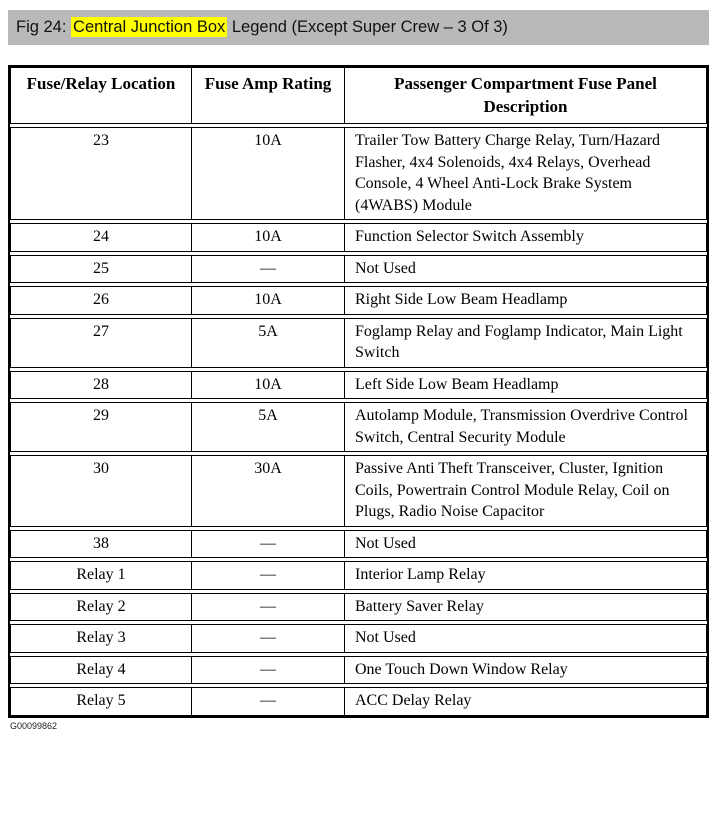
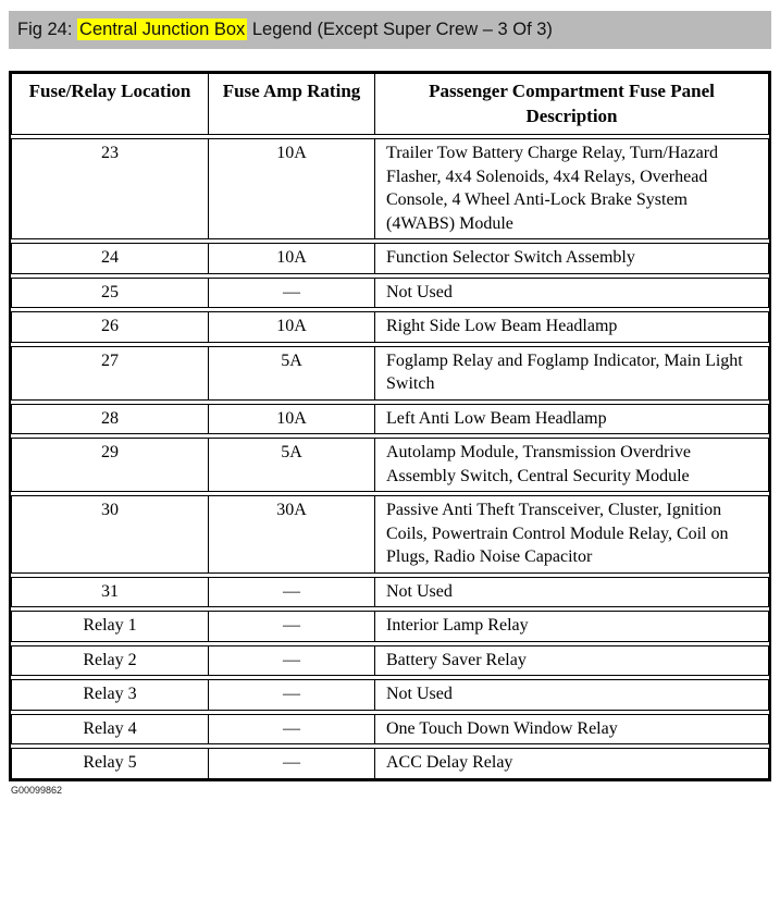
  Fig 24: Central Junction Box Legend (Except Super Crew – 3 Of 3)
  Fuse/Relay Location
  Fuse Amp Rating
  Passenger Compartment Fuse Panel Description
  23
  10A
  Trailer Tow Battery Charge Relay, Turn/Hazard Flasher, 4x4 Solenoids, 4x4 Relays, Overhead Console, 4 Wheel Anti-Lock Brake System (4WABS) Module
  24
  10A
  Function Selector Switch Assembly
  25
  —
  Not Used
  26
  10A
  Right Side Low Beam Headlamp
  27
  5A
  Foglamp Relay and Foglamp Indicator, Main Light Switch
  28
  10A
- Left Side Low Beam Headlamp
+ Left Anti Low Beam Headlamp
  29
  5A
- Autolamp Module, Transmission Overdrive Control Switch, Central Security Module
+ Autolamp Module, Transmission Overdrive Assembly Switch, Central Security Module
  30
  30A
  Passive Anti Theft Transceiver, Cluster, Ignition Coils, Powertrain Control Module Relay, Coil on Plugs, Radio Noise Capacitor
- 38
+ 31
  —
  Not Used
  Relay 1
  —
  Interior Lamp Relay
  Relay 2
  —
  Battery Saver Relay
  Relay 3
  —
  Not Used
  Relay 4
  —
  One Touch Down Window Relay
  Relay 5
  —
  ACC Delay Relay
  G00099862
